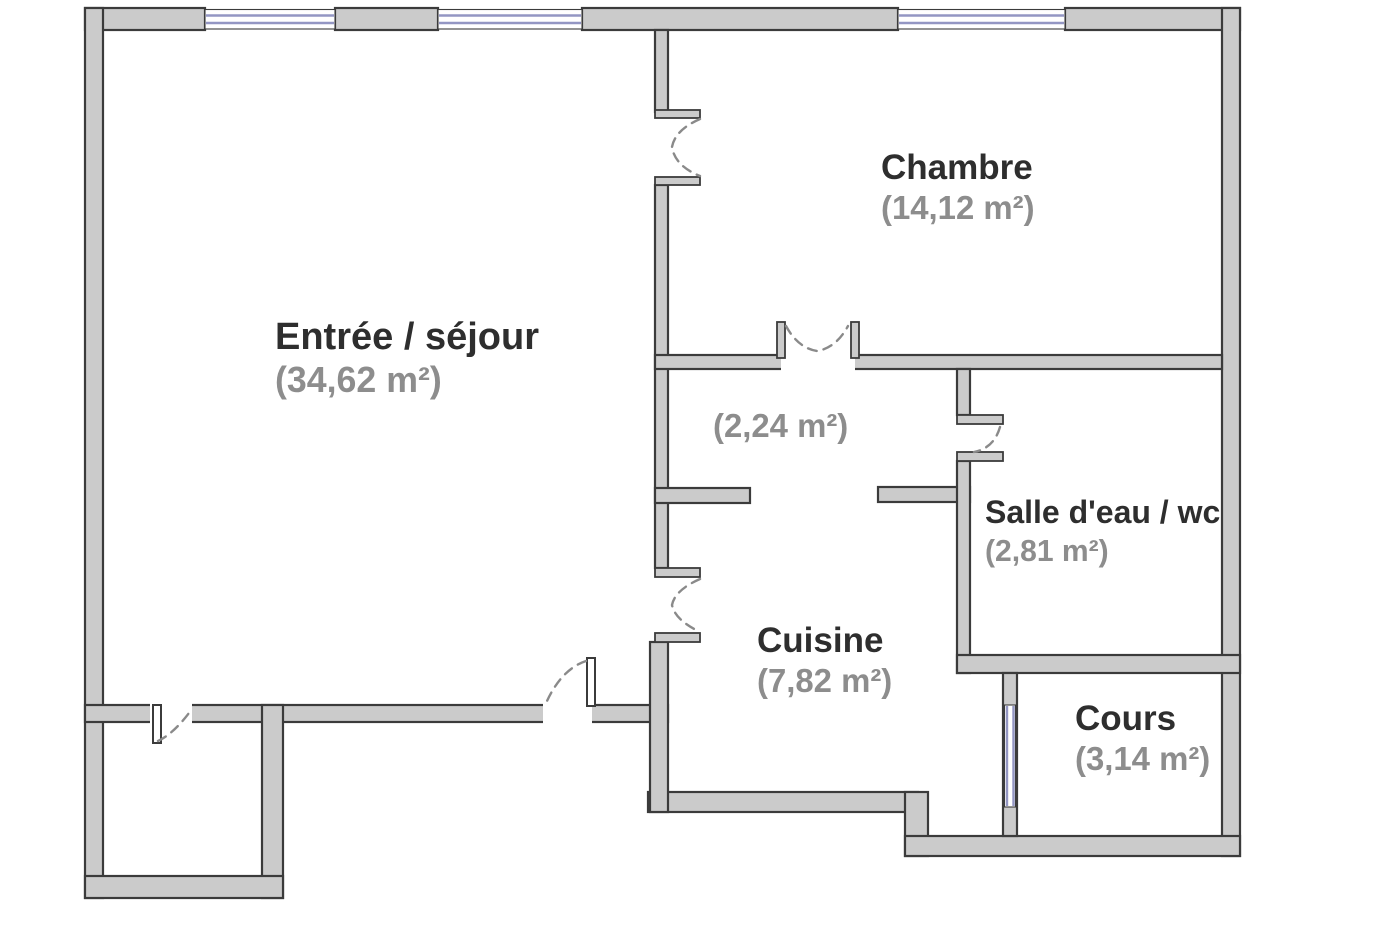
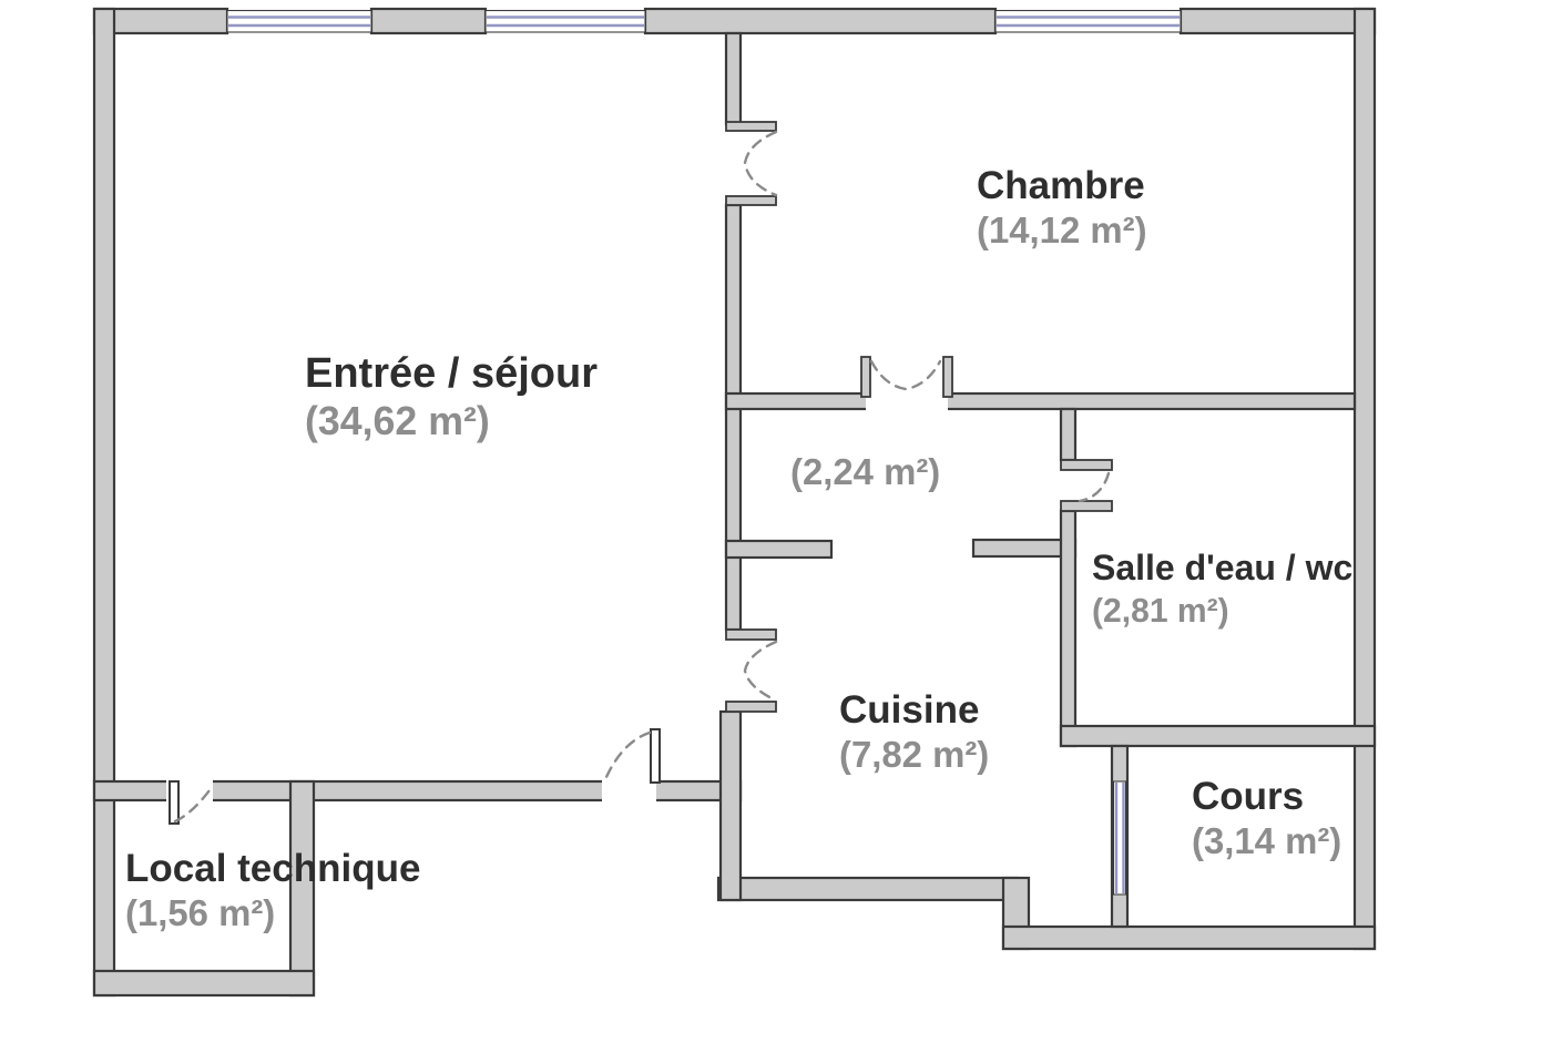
  Entrée / séjour
  (34,62 m²)
  Chambre
  (14,12 m²)
  (2,24 m²)
  Salle d'eau / wc
  (2,81 m²)
  Cuisine
  (7,82 m²)
  Cours
  (3,14 m²)
+ Local technique
+ (1,56 m²)
